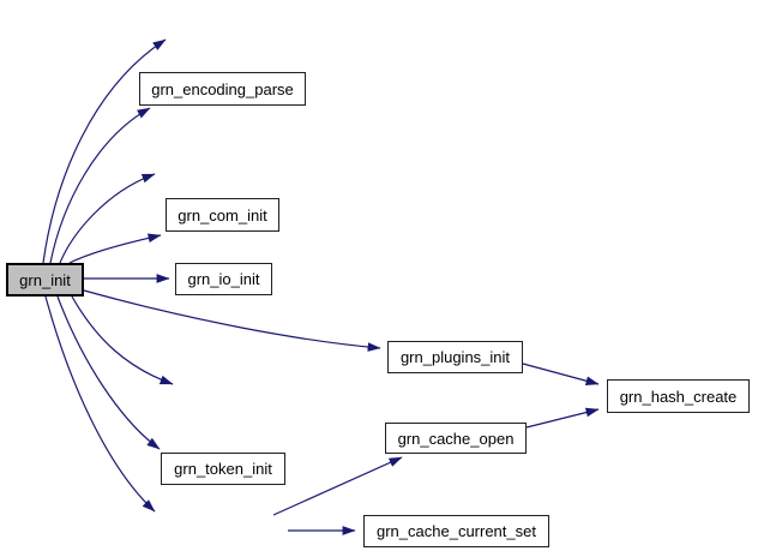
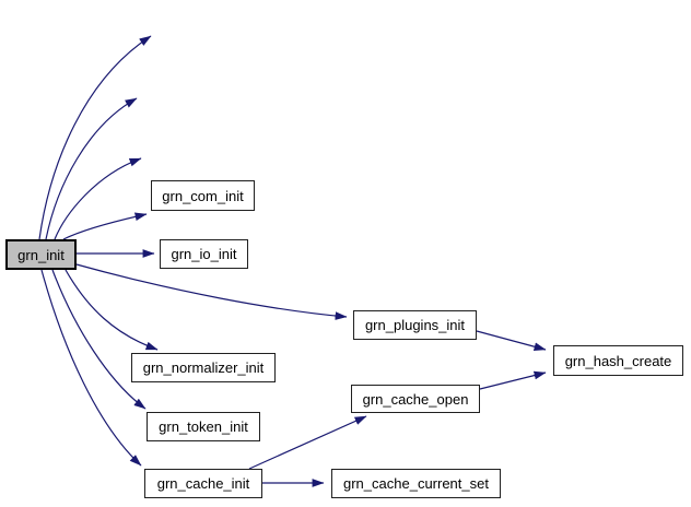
  grn_init
- grn_encoding_parse
  grn_com_init
  grn_io_init
  grn_plugins_init
+ grn_normalizer_init
  grn_token_init
+ grn_cache_init
  grn_cache_open
  grn_hash_create
  grn_cache_current_set
